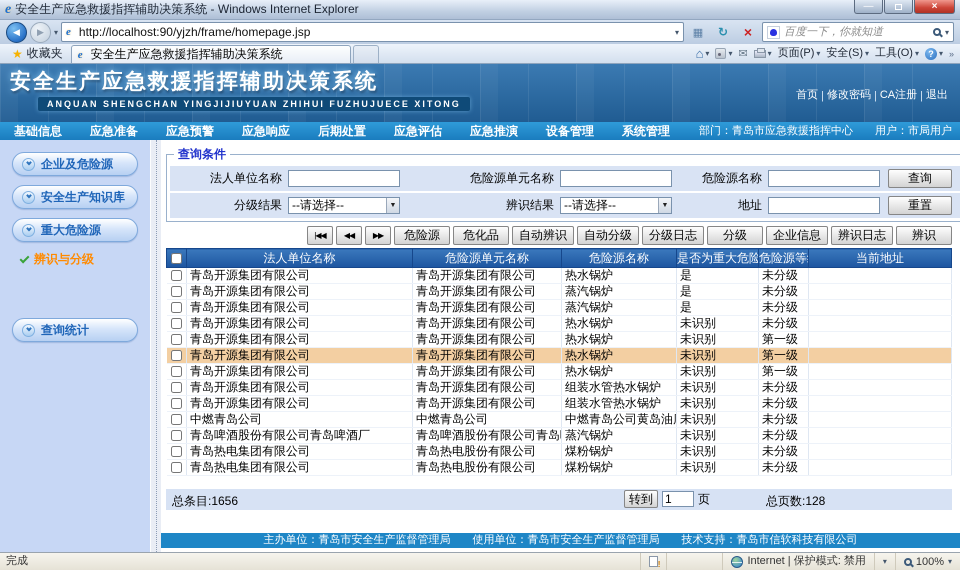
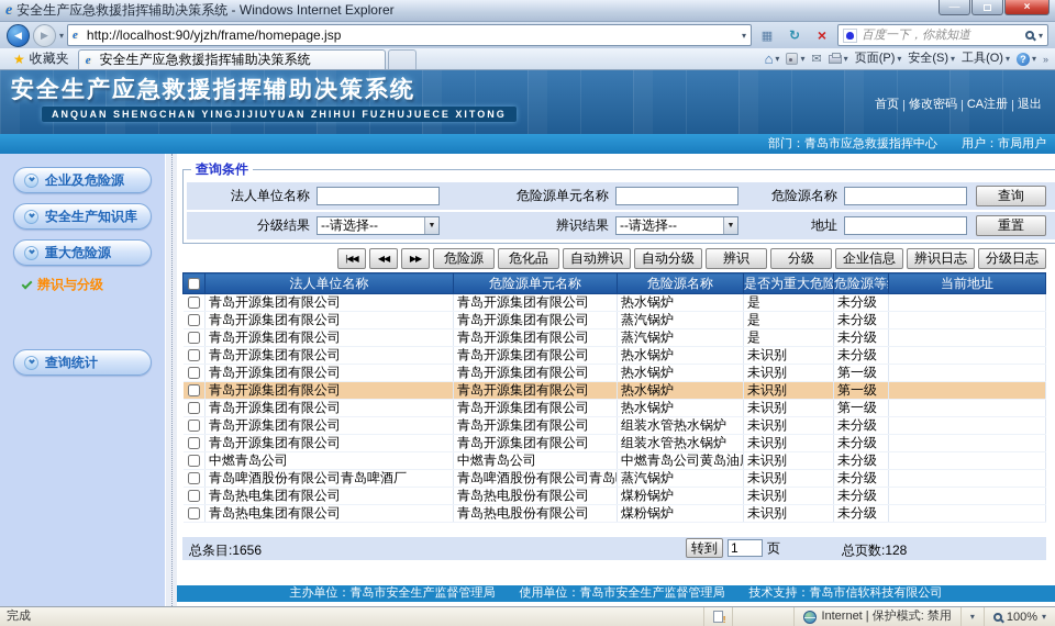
  e
  安全生产应急救援指挥辅助决策系统 - Windows Internet Explorer
  —
  ×
  ◀
  ▶
  ▾
  e
  http://localhost:90/yjzh/frame/homepage.jsp
  ▾
  ▦
  ↻
  ×
  百度一下，你就知道
  ▾
  ★
  收藏夹
  e
  安全生产应急救援指挥辅助决策系统
  ⌂
  ▾
  ▾
  ✉
  ▾
  页面(P)
  ▾
  安全(S)
  ▾
  工具(O)
  ▾
  ?
  ▾
  »
  安全生产应急救援指挥辅助决策系统
  ANQUAN SHENGCHAN YINGJIJIUYUAN ZHIHUI FUZHUJUECE XITONG
  首页
  |
  修改密码
  |
  CA注册
  |
  退出
- 基础信息
- 应急准备
- 应急预警
- 应急响应
- 后期处置
- 应急评估
- 应急推演
- 设备管理
- 系统管理
  部门：青岛市应急救援指挥中心 用户：市局用户
  企业及危险源
  安全生产知识库
  重大危险源
  辨识与分级
  查询统计
  查询条件
  法人单位名称
  危险源单元名称
  危险源名称
  查询
  分级结果
  --请选择--
  辨识结果
  --请选择--
  地址
  重置
  |◀◀
  ◀◀
  ▶▶
  危险源
  危化品
  自动辨识
  自动分级
- 分级日志
+ 辨识
  分级
  企业信息
  辨识日志
- 辨识
+ 分级日志
  	法人单位名称	危险源单元名称	危险源名称	是否为重大危险	危险源等	当前地址
  	青岛开源集团有限公司	青岛开源集团有限公司	热水锅炉	是	未分级
  	青岛开源集团有限公司	青岛开源集团有限公司	蒸汽锅炉	是	未分级
  	青岛开源集团有限公司	青岛开源集团有限公司	蒸汽锅炉	是	未分级
  	青岛开源集团有限公司	青岛开源集团有限公司	热水锅炉	未识别	未分级
  	青岛开源集团有限公司	青岛开源集团有限公司	热水锅炉	未识别	第一级
  	青岛开源集团有限公司	青岛开源集团有限公司	热水锅炉	未识别	第一级
  	青岛开源集团有限公司	青岛开源集团有限公司	热水锅炉	未识别	第一级
  	青岛开源集团有限公司	青岛开源集团有限公司	组装水管热水锅炉	未识别	未分级
  	青岛开源集团有限公司	青岛开源集团有限公司	组装水管热水锅炉	未识别	未分级
  	中燃青岛公司	中燃青岛公司	中燃青岛公司黄岛油	未识别	未分级
  	青岛啤酒股份有限公司青岛啤酒厂	青岛啤酒股份有限公司青岛	蒸汽锅炉	未识别	未分级
  	青岛热电集团有限公司	青岛热电股份有限公司	煤粉锅炉	未识别	未分级
  	青岛热电集团有限公司	青岛热电股份有限公司	煤粉锅炉	未识别	未分级
  总条目:1656
  转到
  1
  页
  总页数:128
  主办单位：青岛市安全生产监督管理局 使用单位：青岛市安全生产监督管理局 技术支持：青岛市信软科技有限公司
  完成
  Internet | 保护模式: 禁用
  ▾
  100%
  ▾
